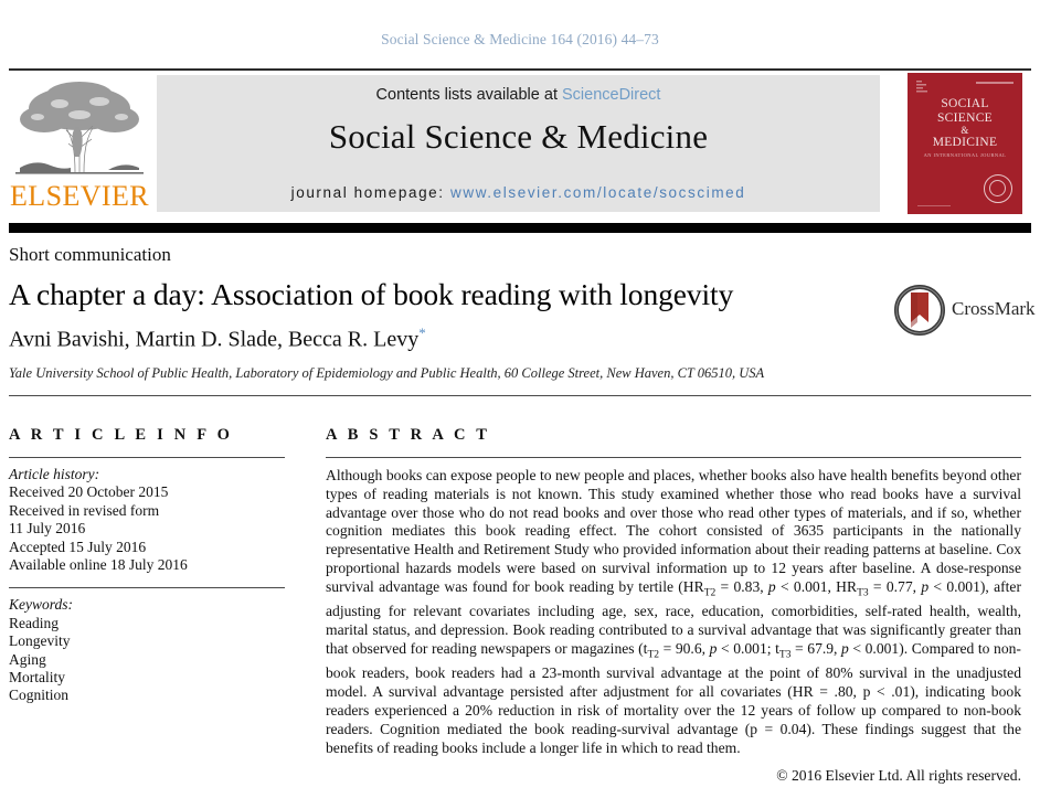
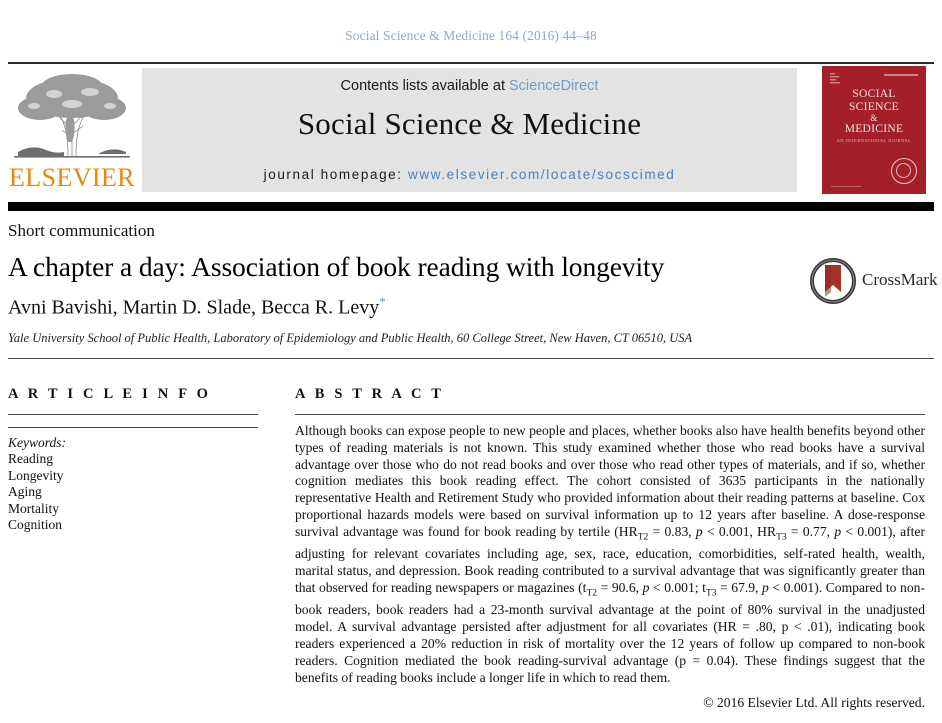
- Social Science & Medicine 164 (2016) 44–73
+ Social Science & Medicine 164 (2016) 44–48
  ELSEVIER
  Contents lists available at ScienceDirect
  Social Science & Medicine
  journal homepage: www.elsevier.com/locate/socscimed
  SOCIAL
  SCIENCE
  &
  MEDICINE
  Short communication
  A chapter a day: Association of book reading with longevity
  Avni Bavishi, Martin D. Slade, Becca R. Levy*
  Yale University School of Public Health, Laboratory of Epidemiology and Public Health, 60 College Street, New Haven, CT 06510, USA
  CrossMark
  A R T I C L E I N F O
- Article history:
- Received 20 October 2015
- Received in revised form
- 11 July 2016
- Accepted 15 July 2016
- Available online 18 July 2016
  Keywords:
  Reading
  Longevity
  Aging
  Mortality
  Cognition
  A B S T R A C T
  Although books can expose people to new people and places, whether books also have health benefits beyond other types of reading materials is not known. This study examined whether those who read books have a survival advantage over those who do not read books and over those who read other types of materials, and if so, whether cognition mediates this book reading effect. The cohort consisted of 3635 participants in the nationally representative Health and Retirement Study who provided information about their reading patterns at baseline. Cox proportional hazards models were based on survival information up to 12 years after baseline. A dose-response survival advantage was found for book reading by tertile (HRT2 = 0.83, p < 0.001, HRT3 = 0.77, p < 0.001), after adjusting for relevant covariates including age, sex, race, education, comorbidities, self-rated health, wealth, marital status, and depression. Book reading contributed to a survival advantage that was significantly greater than that observed for reading newspapers or magazines (tT2 = 90.6, p < 0.001; tT3 = 67.9, p < 0.001). Compared to non-book readers, book readers had a 23-month survival advantage at the point of 80% survival in the unadjusted model. A survival advantage persisted after adjustment for all covariates (HR = .80, p < .01), indicating book readers experienced a 20% reduction in risk of mortality over the 12 years of follow up compared to non-book readers. Cognition mediated the book reading-survival advantage (p = 0.04). These findings suggest that the benefits of reading books include a longer life in which to read them.
  © 2016 Elsevier Ltd. All rights reserved.
